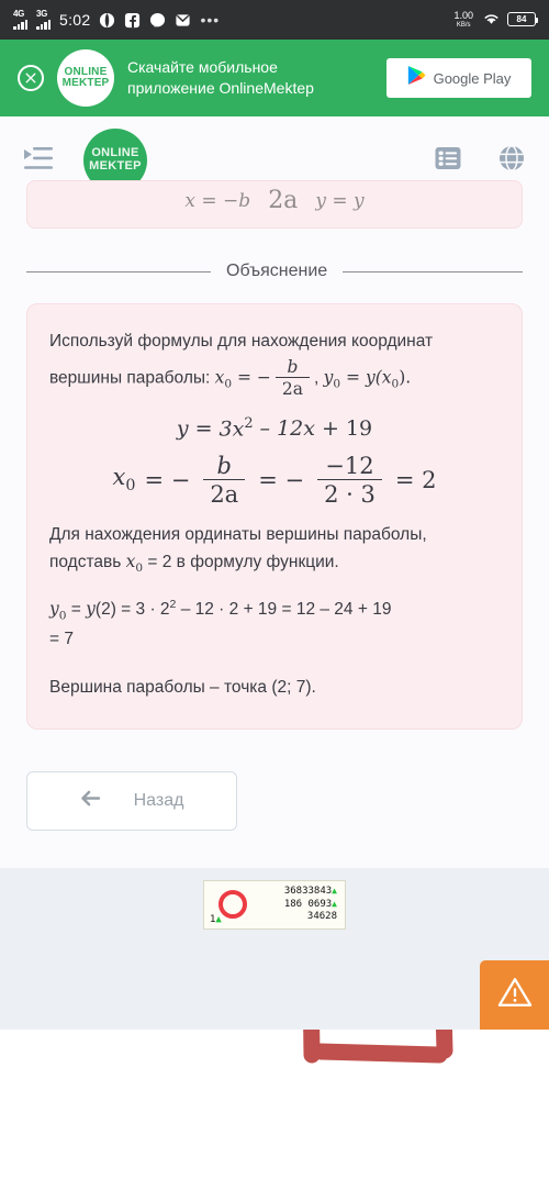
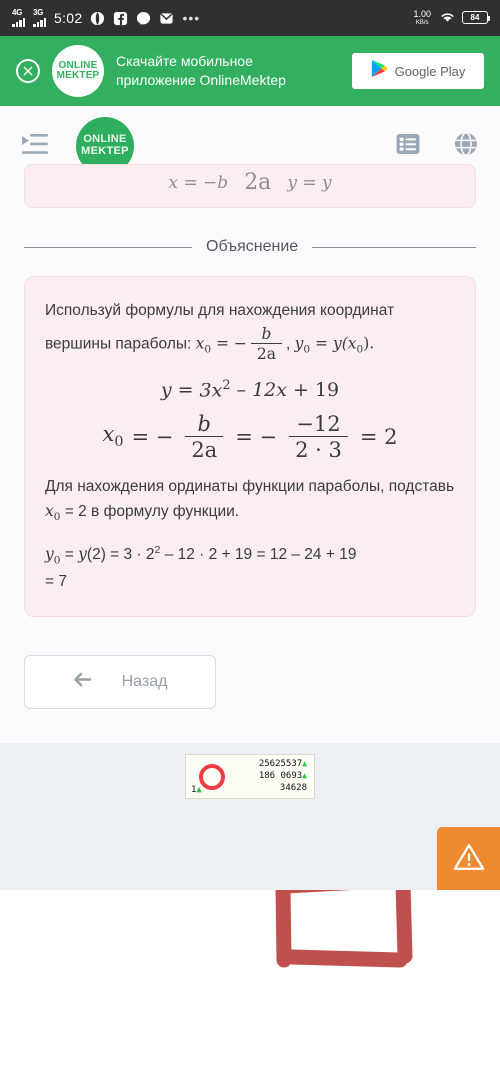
  4G
  3G
  5:02
  •••
  1.00
  84
  ONLINE
  MEKTEP
  Скачайте мобильное
  приложение OnlineMektep
  Google Play
  ONLINE
  MEKTEP
  x = −b
  2a
  y = y
  Объяснение
  Используй формулы для нахождения координат вершины параболы: x0 = −
  b
  2a
  , y0 = y(x0).
  y
  =
  3x2
  – 12x
  + 19
  x0
  = −
  b
  2a
  = −
  −12
  2 · 3
  = 2
- Для нахождения ординаты вершины параболы, подставь x0 = 2 в формулу функции.
+ Для нахождения ординаты функции параболы, подставь x0 = 2 в формулу функции.
  y0 = y(2) = 3 · 22 – 12 · 2 + 19 = 12 – 24 + 19
  = 7
- Вершина параболы – точка (2; 7).
  Назад
- 36833843▲
+ 25625537▲
  186 0693▲
  34628
  1▲
